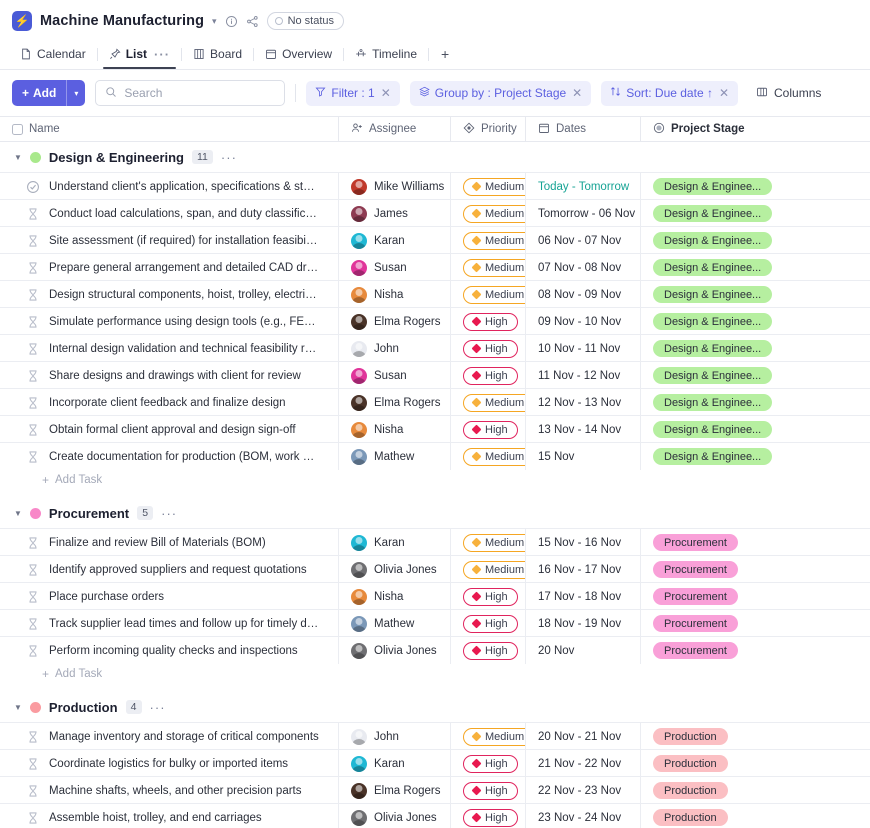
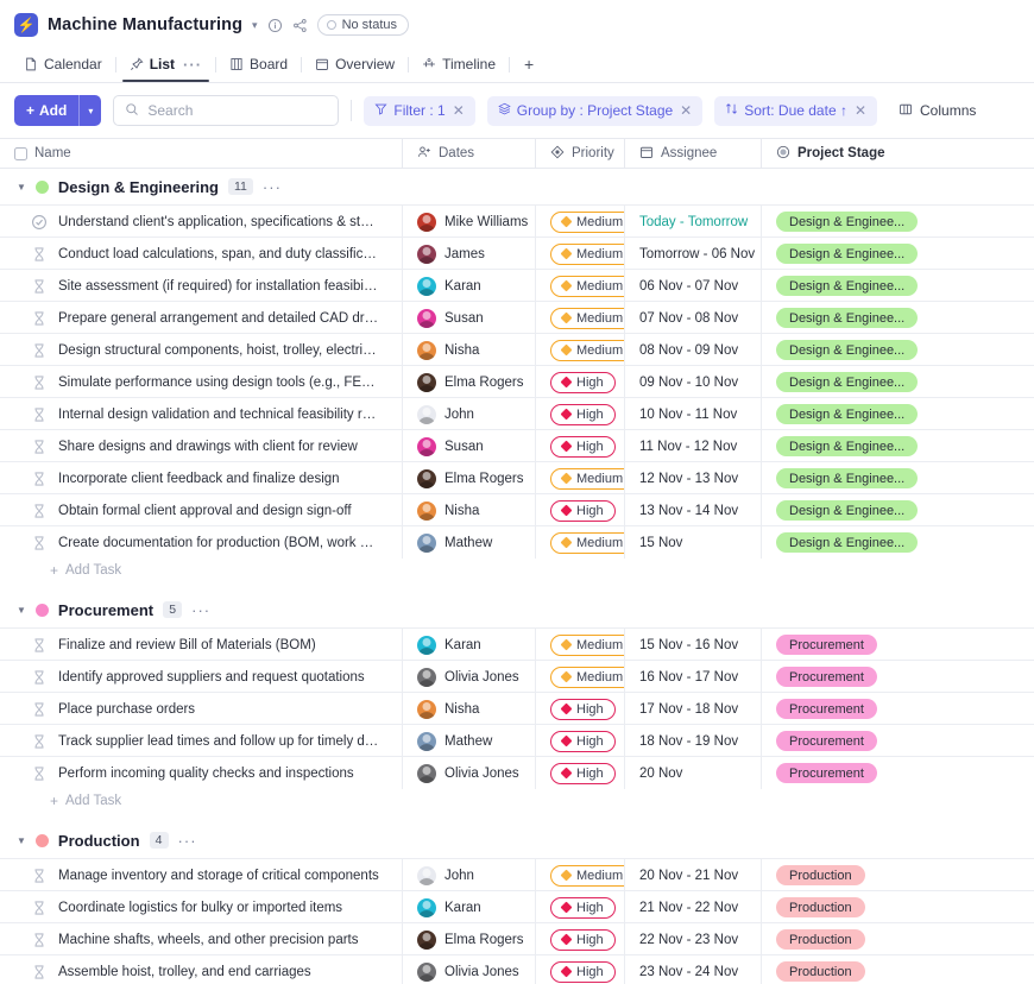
  ⚡
  Machine Manufacturing
  ▾
  No status
  Calendar
  List
  ···
  Board
  Overview
  Timeline
  +
  +
  Add
  ▾
  Search
  Filter : 1
  ✕
  Group by : Project Stage
  ✕
  Sort: Due date ↑
  ✕
  Columns
  Name
- Assignee
+ Dates
  Priority
- Dates
+ Assignee
  Project Stage
  ▼
  Design & Engineering
  11
  ···
  Understand client's application, specifications & stan
  Mike Williams
  Medium
  Today - Tomorrow
  Design & Enginee...
  Conduct load calculations, span, and duty classificati
  James
  Medium
  Tomorrow - 06 Nov
  Design & Enginee...
  Site assessment (if required) for installation feasibility
  Karan
  Medium
  06 Nov - 07 Nov
  Design & Enginee...
  Prepare general arrangement and detailed CAD draw
  Susan
  Medium
  07 Nov - 08 Nov
  Design & Enginee...
  Design structural components, hoist, trolley, electrical
  Nisha
  Medium
  08 Nov - 09 Nov
  Design & Enginee...
  Simulate performance using design tools (e.g., FEA,
  Elma Rogers
  High
  09 Nov - 10 Nov
  Design & Enginee...
  Internal design validation and technical feasibility revi
  John
  High
  10 Nov - 11 Nov
  Design & Enginee...
  Share designs and drawings with client for review
  Susan
  High
  11 Nov - 12 Nov
  Design & Enginee...
  Incorporate client feedback and finalize design
  Elma Rogers
  Medium
  12 Nov - 13 Nov
  Design & Enginee...
  Obtain formal client approval and design sign-off
  Nisha
  High
  13 Nov - 14 Nov
  Design & Enginee...
  Create documentation for production (BOM, work ord
  Mathew
  Medium
  15 Nov
  Design & Enginee...
  +
  Add Task
  ▼
  Procurement
  5
  ···
  Finalize and review Bill of Materials (BOM)
  Karan
  Medium
  15 Nov - 16 Nov
  Procurement
  Identify approved suppliers and request quotations
  Olivia Jones
  Medium
  16 Nov - 17 Nov
  Procurement
  Place purchase orders
  Nisha
  High
  17 Nov - 18 Nov
  Procurement
  Track supplier lead times and follow up for timely deli
  Mathew
  High
  18 Nov - 19 Nov
  Procurement
  Perform incoming quality checks and inspections
  Olivia Jones
  High
  20 Nov
  Procurement
  +
  Add Task
  ▼
  Production
  4
  ···
  Manage inventory and storage of critical components
  John
  Medium
  20 Nov - 21 Nov
  Production
  Coordinate logistics for bulky or imported items
  Karan
  High
  21 Nov - 22 Nov
  Production
  Machine shafts, wheels, and other precision parts
  Elma Rogers
  High
  22 Nov - 23 Nov
  Production
  Assemble hoist, trolley, and end carriages
  Olivia Jones
  High
  23 Nov - 24 Nov
  Production
